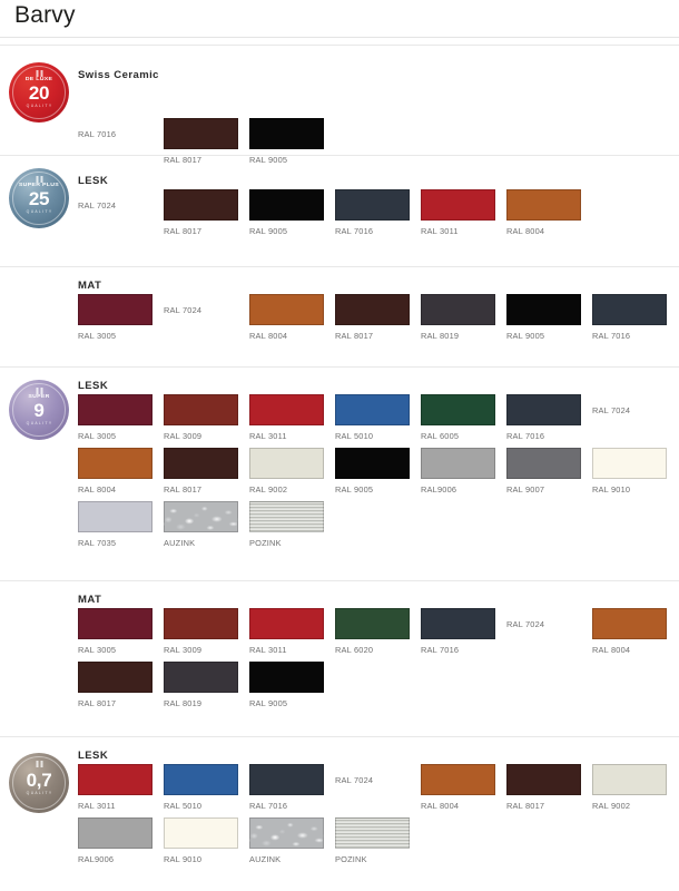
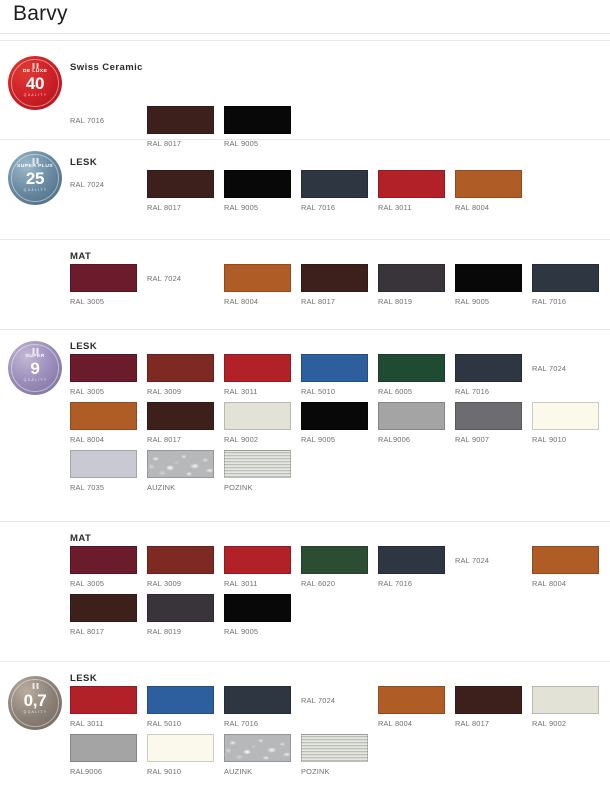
  Barvy
- 20
+ 40
  Swiss Ceramic
  RAL 7016
  RAL 8017
  RAL 9005
  25
  LESK
  RAL 7024
  RAL 8017
  RAL 9005
  RAL 7016
  RAL 3011
  RAL 8004
  MAT
  RAL 3005
  RAL 7024
  RAL 8004
  RAL 8017
  RAL 8019
  RAL 9005
  RAL 7016
  9
  LESK
  RAL 3005
  RAL 3009
  RAL 3011
  RAL 5010
  RAL 6005
  RAL 7016
  RAL 7024
  RAL 8004
  RAL 8017
  RAL 9002
  RAL 9005
  RAL9006
  RAL 9007
  RAL 9010
  RAL 7035
  AUZINK
  POZINK
  MAT
  RAL 3005
  RAL 3009
  RAL 3011
  RAL 6020
  RAL 7016
  RAL 7024
  RAL 8004
  RAL 8017
  RAL 8019
  RAL 9005
  0,7
  LESK
  RAL 3011
  RAL 5010
  RAL 7016
  RAL 7024
  RAL 8004
  RAL 8017
  RAL 9002
  RAL9006
  RAL 9010
  AUZINK
  POZINK
